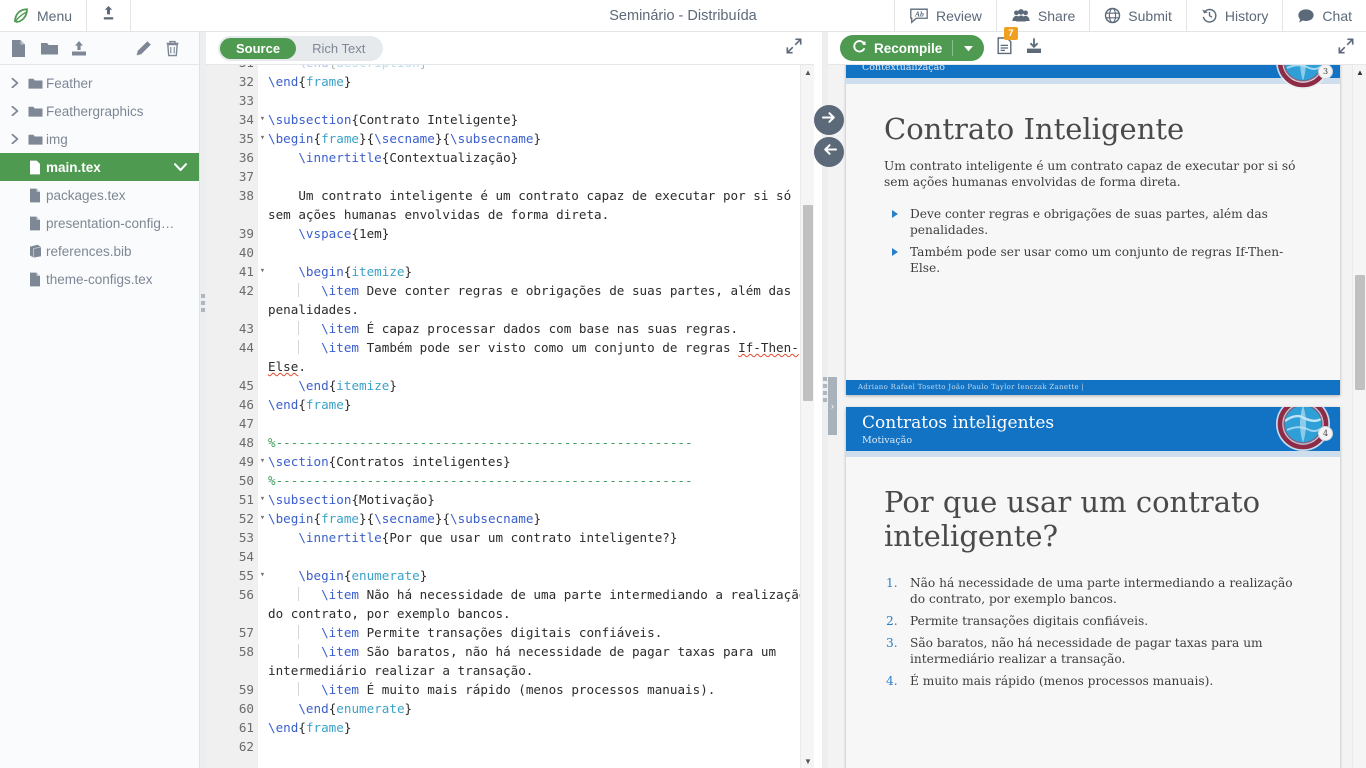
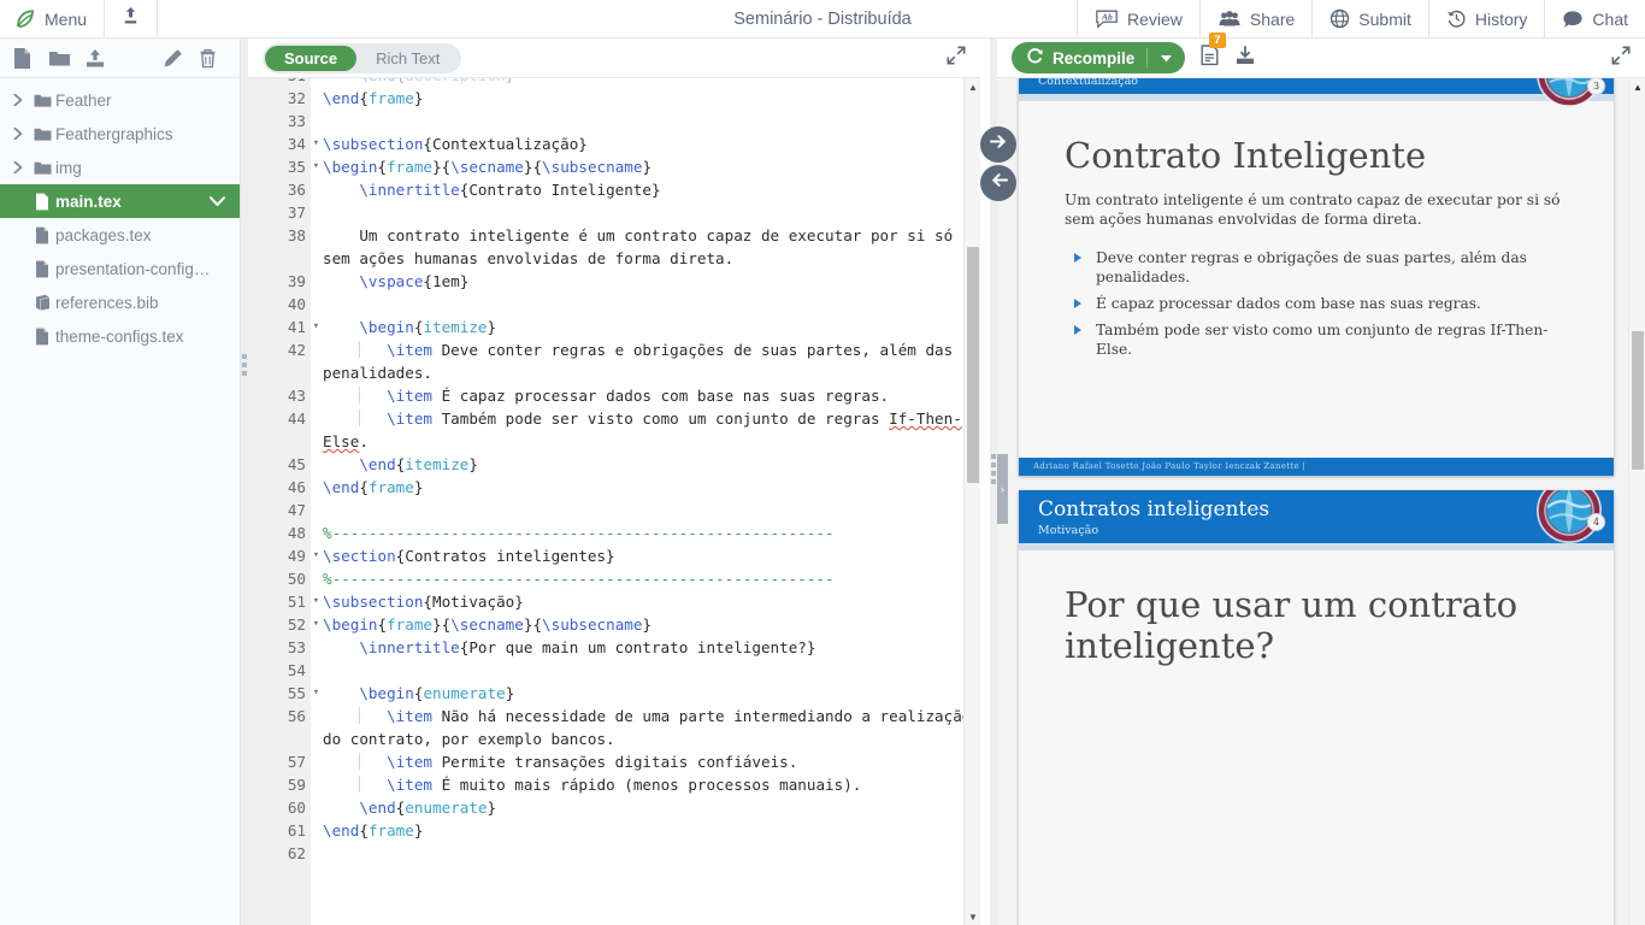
  Menu
  Seminário - Distribuída
  Ab
  Review
  Share
  Submit
  History
  Chat
  Feather
  Feathergraphics
  img
  main.tex
  packages.tex
  presentation-config…
  references.bib
  theme-configs.tex
  Source
  Rich Text
  32
  \end{frame}
  33
  34
  ▾
- \subsection{Contrato Inteligente}
+ \subsection{Contextualização}
  35
  ▾
  \begin{frame}{\secname}{\subsecname}
  36
- \innertitle{Contextualização}
+ \innertitle{Contrato Inteligente}
  37
  38
  Um contrato inteligente é um contrato capaz de executar por si só sem ações humanas envolvidas de forma direta.
  39
  \vspace{1em}
  40
  41
  ▾
  \begin{itemize}
  42
  \item Deve conter regras e obrigações de suas partes, além das penalidades.
  43
  \item É capaz processar dados com base nas suas regras.
  44
  \item Também pode ser visto como um conjunto de regras If-Then-Else.
  45
  \end{itemize}
  46
  \end{frame}
  47
  48
  %-------------------------------------------------------
  49
  ▾
  \section{Contratos inteligentes}
  50
  %-------------------------------------------------------
  51
  ▾
  \subsection{Motivação}
  52
  ▾
  \begin{frame}{\secname}{\subsecname}
  53
- \innertitle{Por que usar um contrato inteligente?}
+ \innertitle{Por que main um contrato inteligente?}
  54
  55
  ▾
  \begin{enumerate}
  56
  \item Não há necessidade de uma parte intermediando a realizaçã do contrato, por exemplo bancos.
  57
  \item Permite transações digitais confiáveis.
- 58
- \item São baratos, não há necessidade de pagar taxas para um intermediário realizar a transação.
  59
  \item É muito mais rápido (menos processos manuais).
  60
  \end{enumerate}
  61
  \end{frame}
  62
  ▲
  ▼
  Recompile
  7
  Contextualização
  3
  Contrato Inteligente
  Um contrato inteligente é um contrato capaz de executar por si só sem ações humanas envolvidas de forma direta.
  Deve conter regras e obrigações de suas partes, além das penalidades.
+ É capaz processar dados com base nas suas regras.
- Também pode ser usar como um conjunto de regras If-Then-Else.
+ Também pode ser visto como um conjunto de regras If-Then-Else.
  Adriano Rafael Tosetto João Paulo Taylor Ienczak Zanette |
  Contratos inteligentes
  Motivação
  4
  Por que usar um contrato inteligente?
- 1.
- Não há necessidade de uma parte intermediando a realização do contrato, por exemplo bancos.
- 2.
- Permite transações digitais confiáveis.
- 3.
- São baratos, não há necessidade de pagar taxas para um intermediário realizar a transação.
- 4.
- É muito mais rápido (menos processos manuais).
  ▲
  ›
